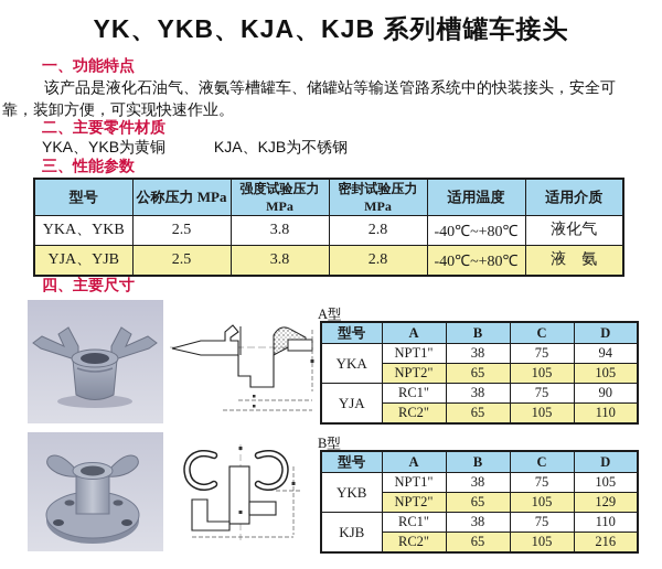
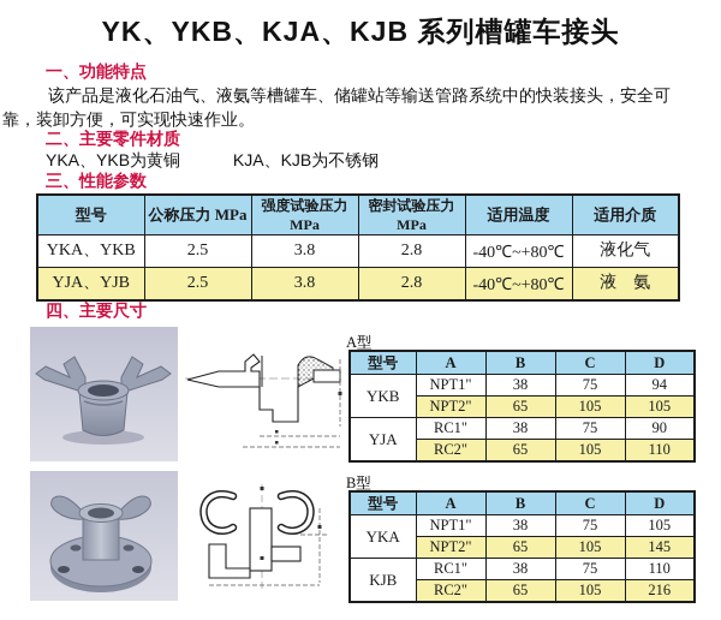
  YK、YKB、KJA、KJB 系列槽罐车接头
  一、功能特点
  该产品是液化石油气、液氨等槽罐车、储罐站等输送管路系统中的快装接头，安全可靠，装卸方便，可实现快速作业。
  二、主要零件材质
  YKA、YKB为黄铜 KJA、KJB为不锈钢
  三、性能参数
  型号	公称压力 MPa	强度试验压力MPa	密封试验压力MPa	适用温度	适用介质
  YKA、YKB	2.5	3.8	2.8	-40℃~+80℃	液化气
  YJA、YJB	2.5	3.8	2.8	-40℃~+80℃	液 氨
  四、主要尺寸
  A型
  型号	A	B	C	D
- YKA	NPT1"	38	75	94
+ YKB	NPT1"	38	75	94
  NPT2"	65	105	105
  YJA	RC1"	38	75	90
  RC2"	65	105	110
  B型
  型号	A	B	C	D
- YKB	NPT1"	38	75	105
+ YKA	NPT1"	38	75	105
- NPT2"	65	105	129
+ NPT2"	65	105	145
  KJB	RC1"	38	75	110
  RC2"	65	105	216
